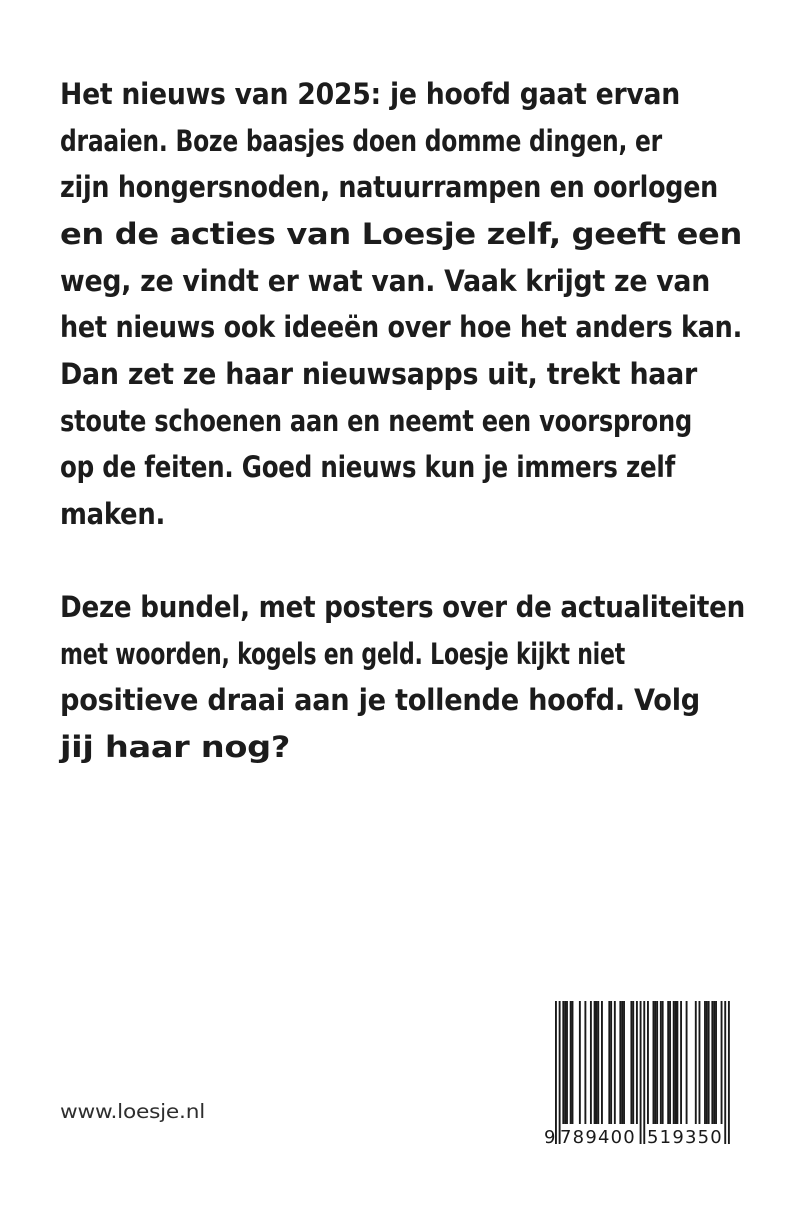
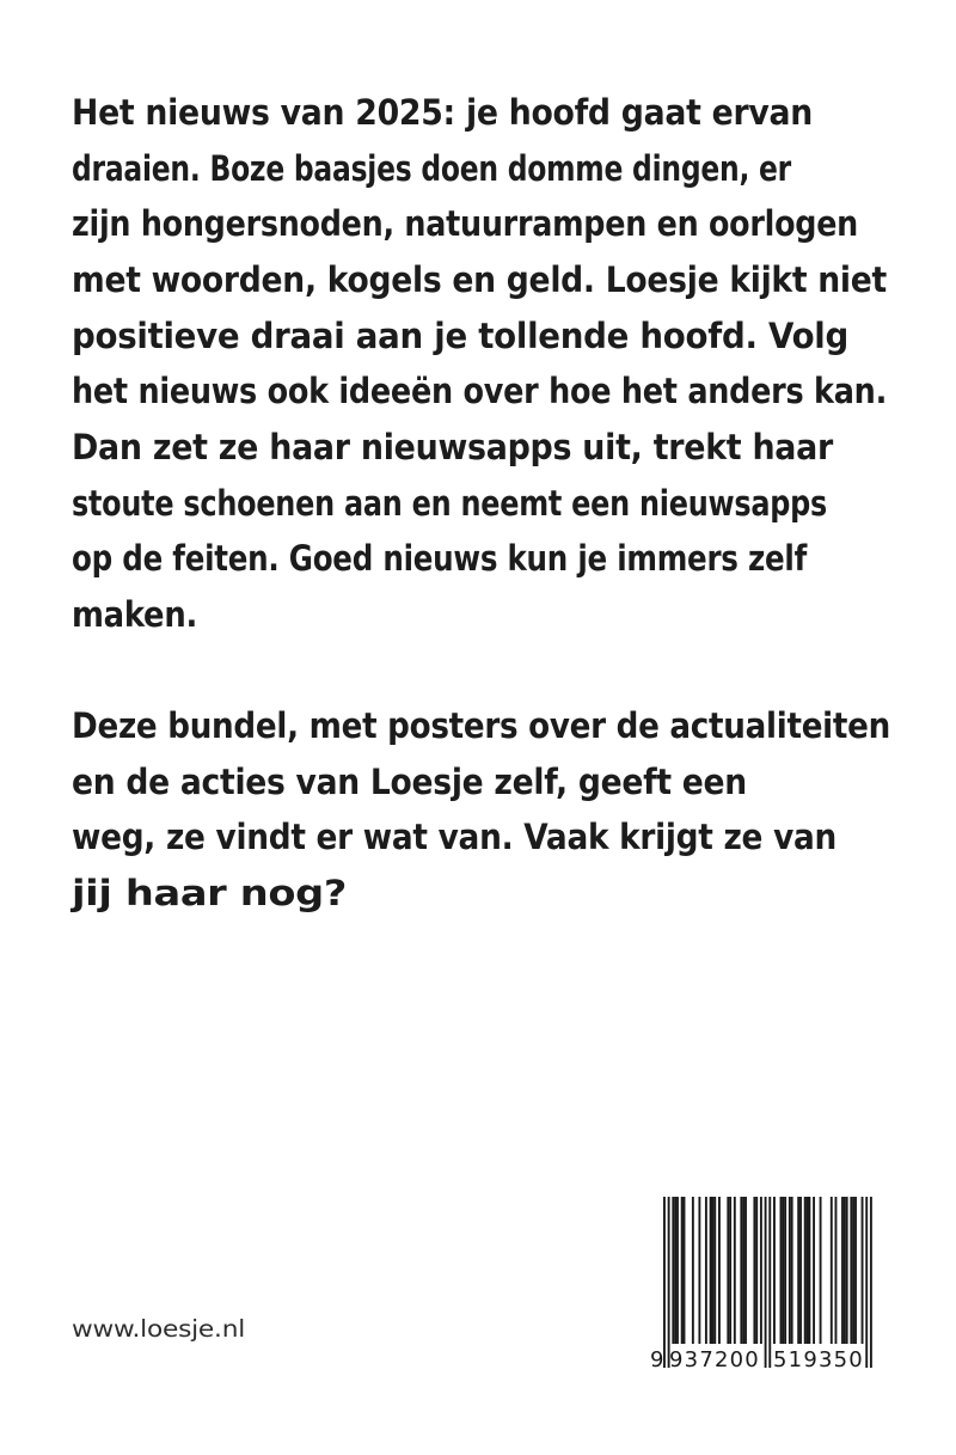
  Het nieuws van 2025: je hoofd gaat ervan
  draaien. Boze baasjes doen domme dingen, er
  zijn hongersnoden, natuurrampen en oorlogen
- en de acties van Loesje zelf, geeft een
+ met woorden, kogels en geld. Loesje kijkt niet
- weg, ze vindt er wat van. Vaak krijgt ze van
+ positieve draai aan je tollende hoofd. Volg
  het nieuws ook ideeën over hoe het anders kan.
  Dan zet ze haar nieuwsapps uit, trekt haar
- stoute schoenen aan en neemt een voorsprong
+ stoute schoenen aan en neemt een nieuwsapps
  op de feiten. Goed nieuws kun je immers zelf
  maken.
  Deze bundel, met posters over de actualiteiten
- met woorden, kogels en geld. Loesje kijkt niet
+ en de acties van Loesje zelf, geeft een
- positieve draai aan je tollende hoofd. Volg
+ weg, ze vindt er wat van. Vaak krijgt ze van
  jij haar nog?
  www.loesje.nl
  9
- 789400
+ 937200
  519350
